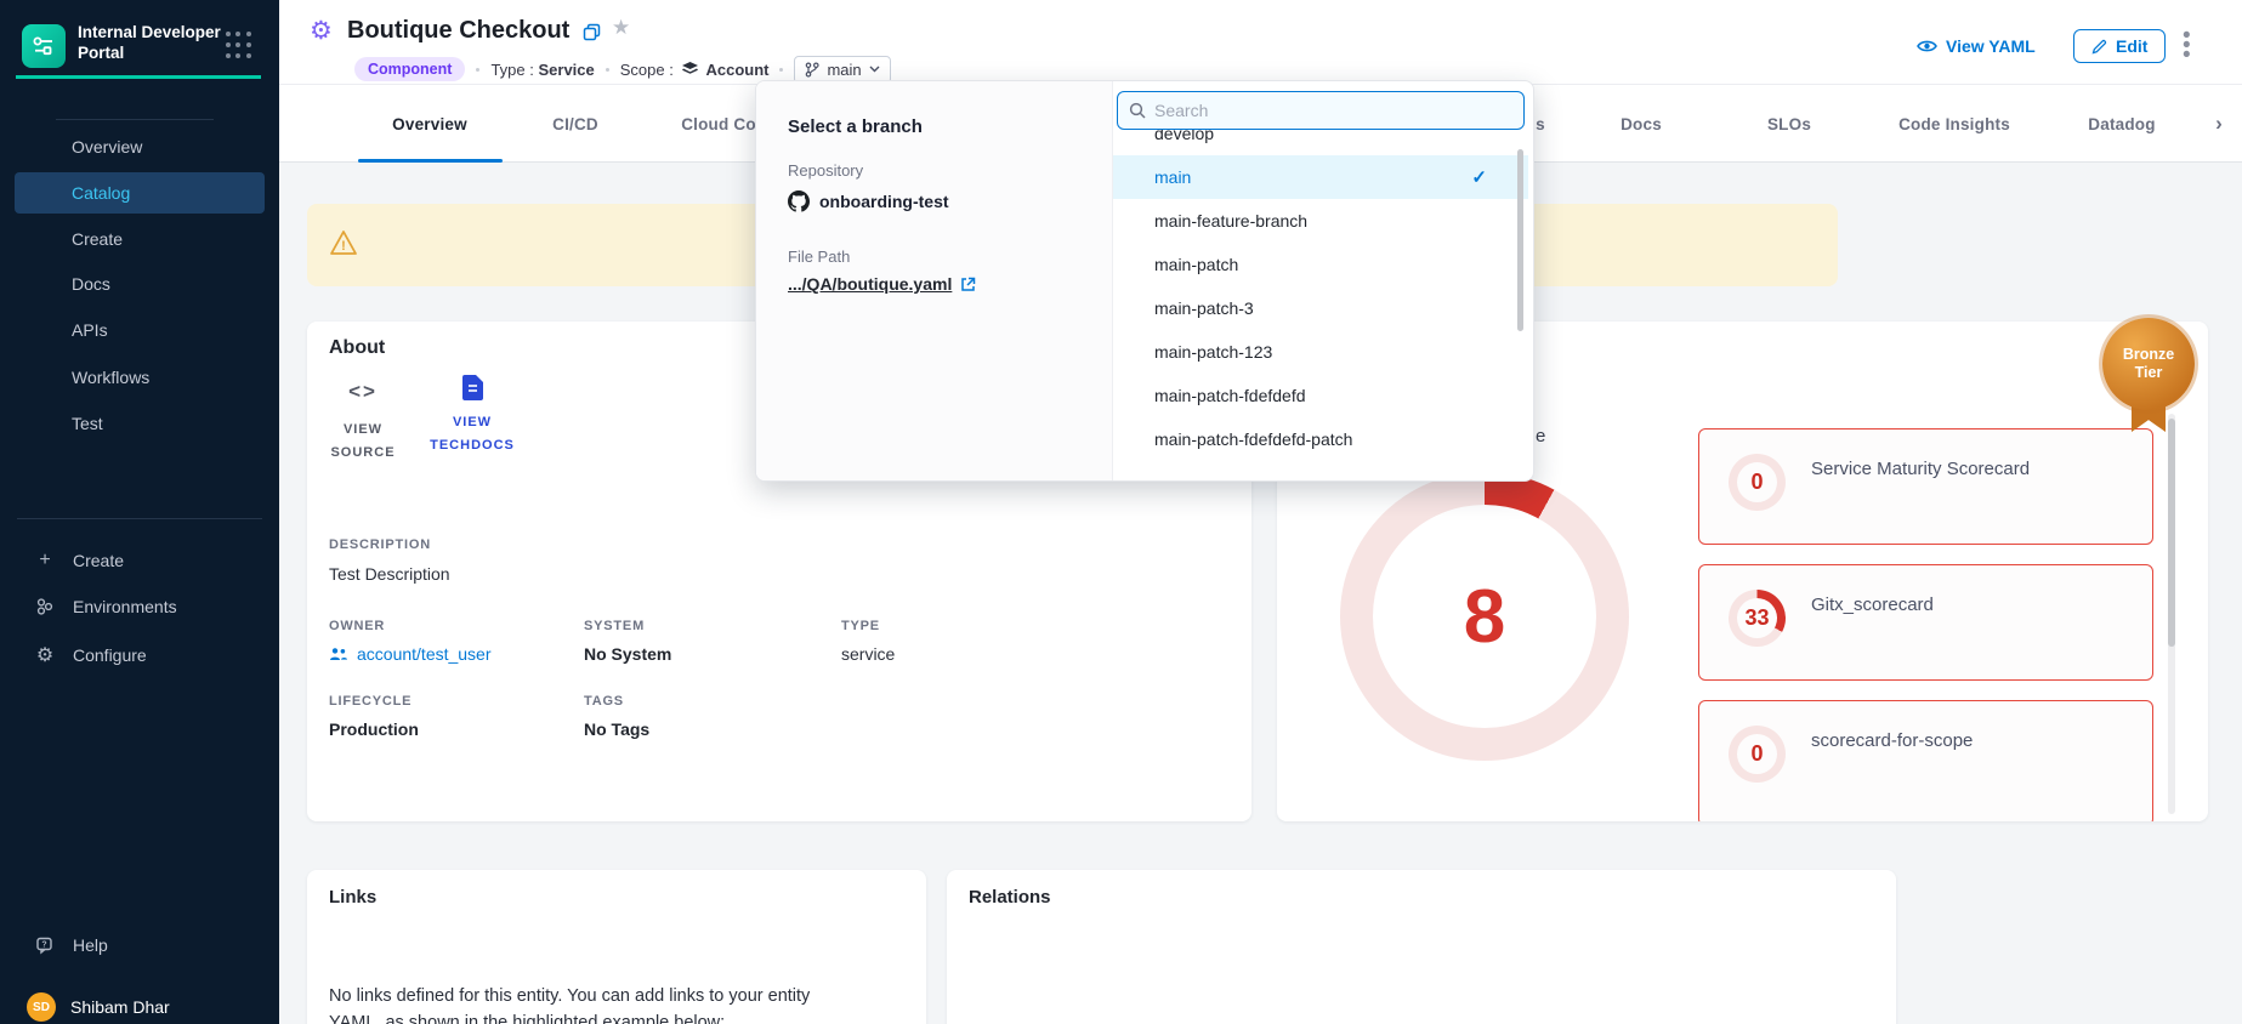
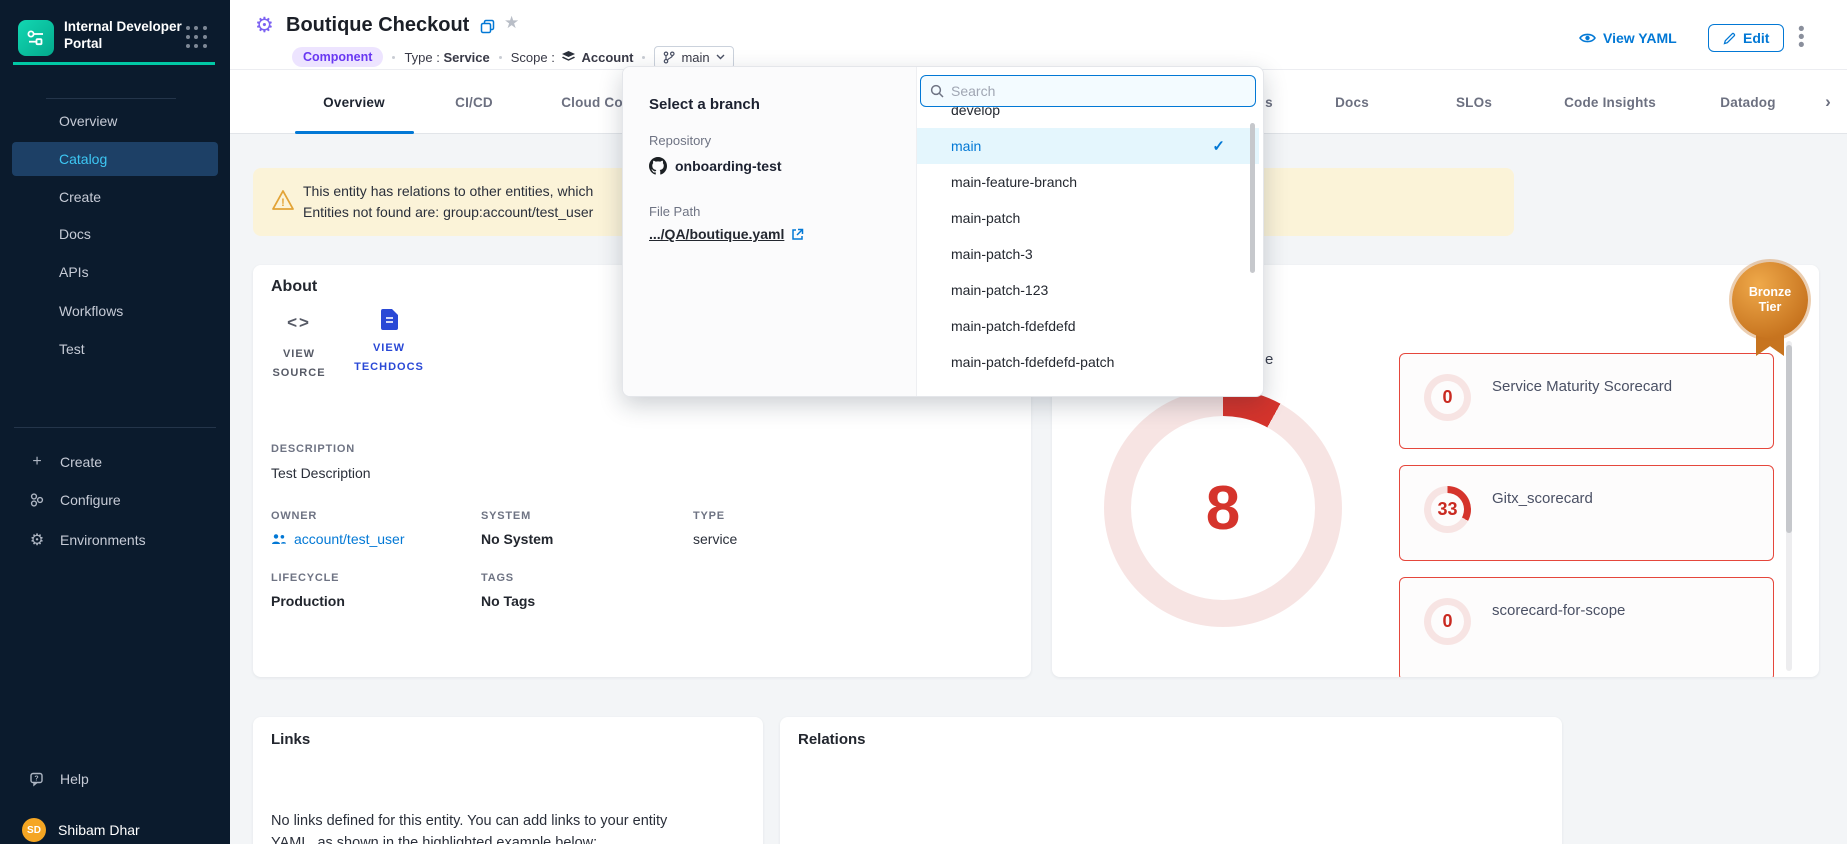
  Internal Developer Portal
  Overview
  Catalog
  Create
  Docs
  APIs
  Workflows
  Test
  +
  Create
- Environments
+ Configure
  ⚙
- Configure
+ Environments
  Help
  SD
  Shibam Dhar
  ⚙
  Boutique Checkout
  ★
  Component
  Type :
  Service
  Scope :
  Account
  main
  View YAML
  Edit
  •
  •
  •
  Overview
  CI/CD
  Cloud Co
  s
  Docs
  SLOs
  Code Insights
  Datadog
  ›
  !
+ This entity has relations to other entities, which
+ Entities not found are: group:account/test_user
  About
  <>
  VIEW SOURCE
  VIEW TECHDOCS
  DESCRIPTION
  Test Description
  OWNER
  account/test_user
  SYSTEM
  No System
  TYPE
  service
  LIFECYCLE
  Production
  TAGS
  No Tags
  e
  8
  0
  Service Maturity Scorecard
  33
  Gitx_scorecard
  0
  scorecard-for-scope
  Bronze
  Tier
  Links
  No links defined for this entity. You can add links to your entity
  YAML, as shown in the highlighted example below:
  Relations
  Select a branch
  Repository
  onboarding-test
  File Path
  .../QA/boutique.yaml
  develop
  main
  ✓
  main-feature-branch
  main-patch
  main-patch-3
  main-patch-123
  main-patch-fdefdefd
  main-patch-fdefdefd-patch
  Search
